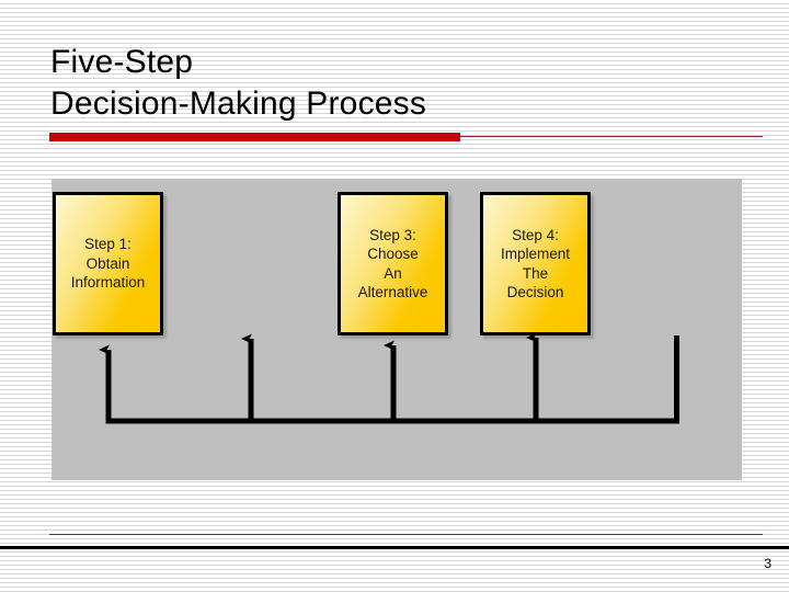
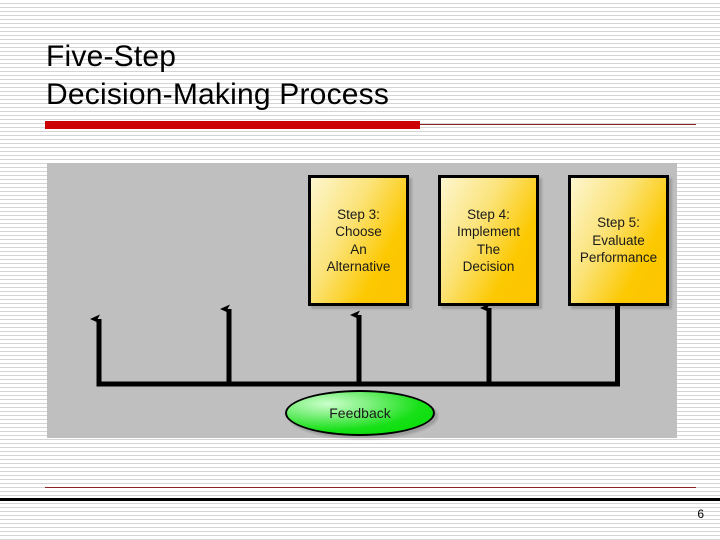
  Five-Step
  Decision-Making Process
- Step 1:
- Obtain
- Information
  Step 3:
  Choose
  An
  Alternative
  Step 4:
  Implement
  The
  Decision
+ Step 5:
+ Evaluate
+ Performance
+ Feedback
- 3
+ 6
